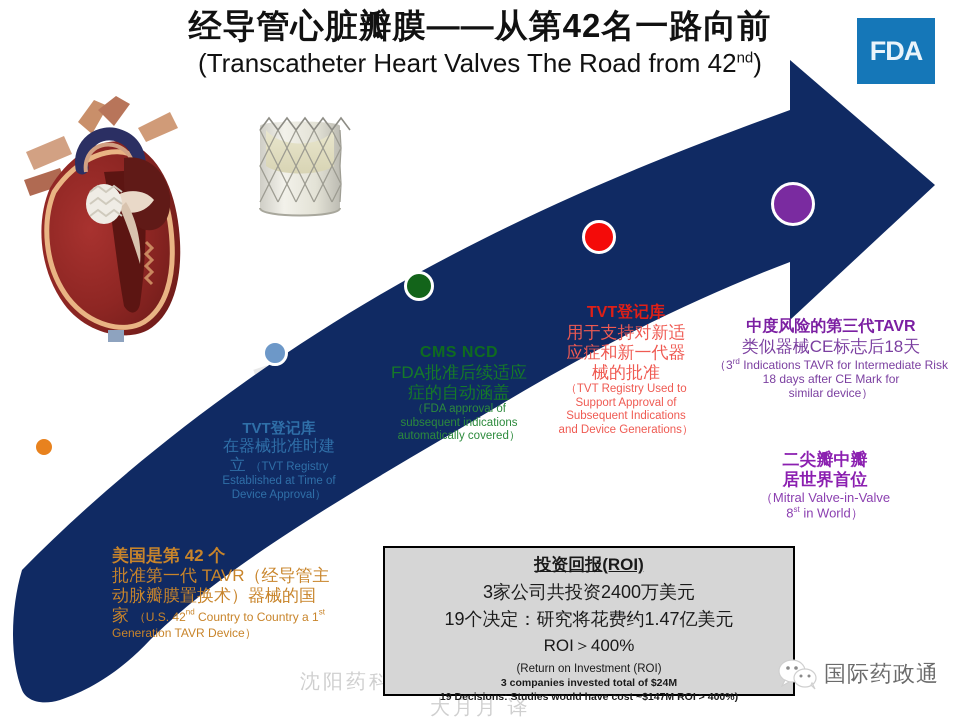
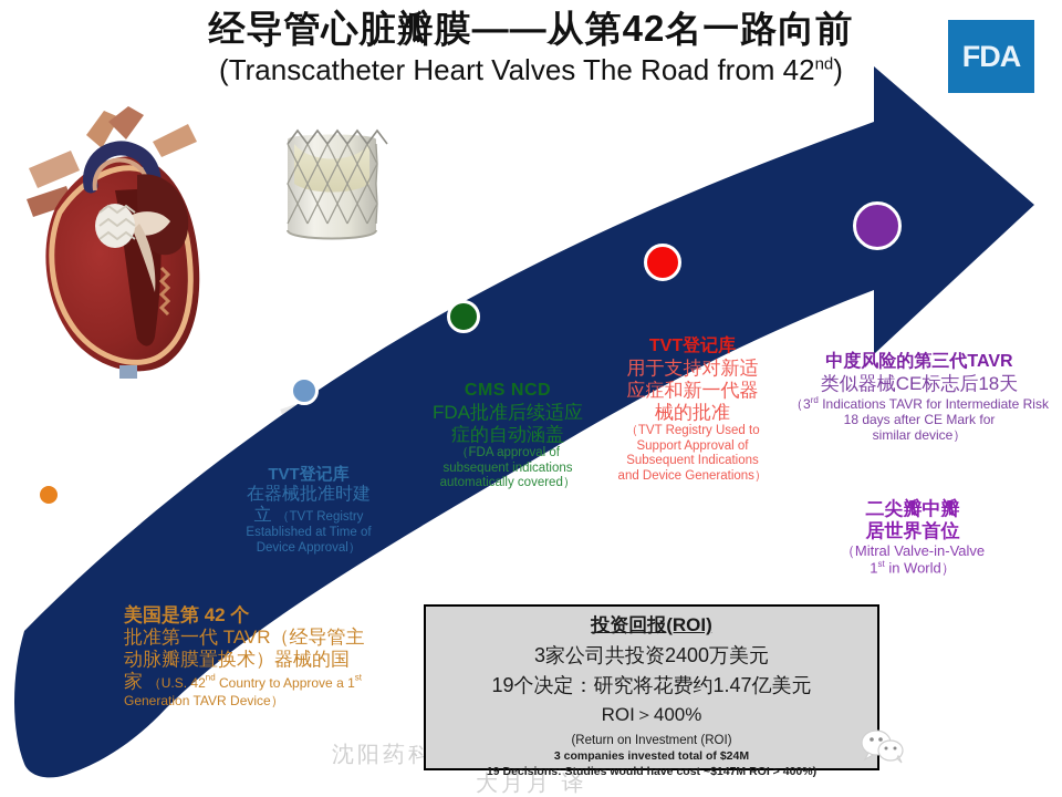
  经导管心脏瓣膜——从第42名一路向前
  (Transcatheter Heart Valves The Road from 42nd)
  FDA
  美国是第 42 个
  批准第一代 TAVR（经导管主
  动脉瓣膜置换术）器械的国
- 家 （U.S. 42nd Country to Country a 1st
+ 家 （U.S. 42nd Country to Approve a 1st
  Generation TAVR Device）
  TVT登记库
  在器械批准时建
  立 （TVT Registry
  Established at Time of
  Device Approval）
  CMS NCD
  FDA批准后续适应
  症的自动涵盖
  （FDA approval of
  subsequent indications
  automatically covered）
  TVT登记库
  用于支持对新适
  应症和新一代器
  械的批准
  （TVT Registry Used to
  Support Approval of
  Subsequent Indications
  and Device Generations）
  中度风险的第三代TAVR
  类似器械CE标志后18天
  （3rd Indications TAVR for Intermediate Risk
  18 days after CE Mark for
  similar device）
  二尖瓣中瓣
  居世界首位
  （Mitral Valve-in-Valve
- 8st in World）
+ 1st in World）
  沈阳药科
  大月月 译
  投资回报(ROI)
  3家公司共投资2400万美元
  19个决定：研究将花费约1.47亿美元
  ROI＞400%
  (Return on Investment (ROI)
  3 companies invested total of $24M
  19 Decisions: Studies would have cost ~$147M ROI > 400%)
- 国际药政通
